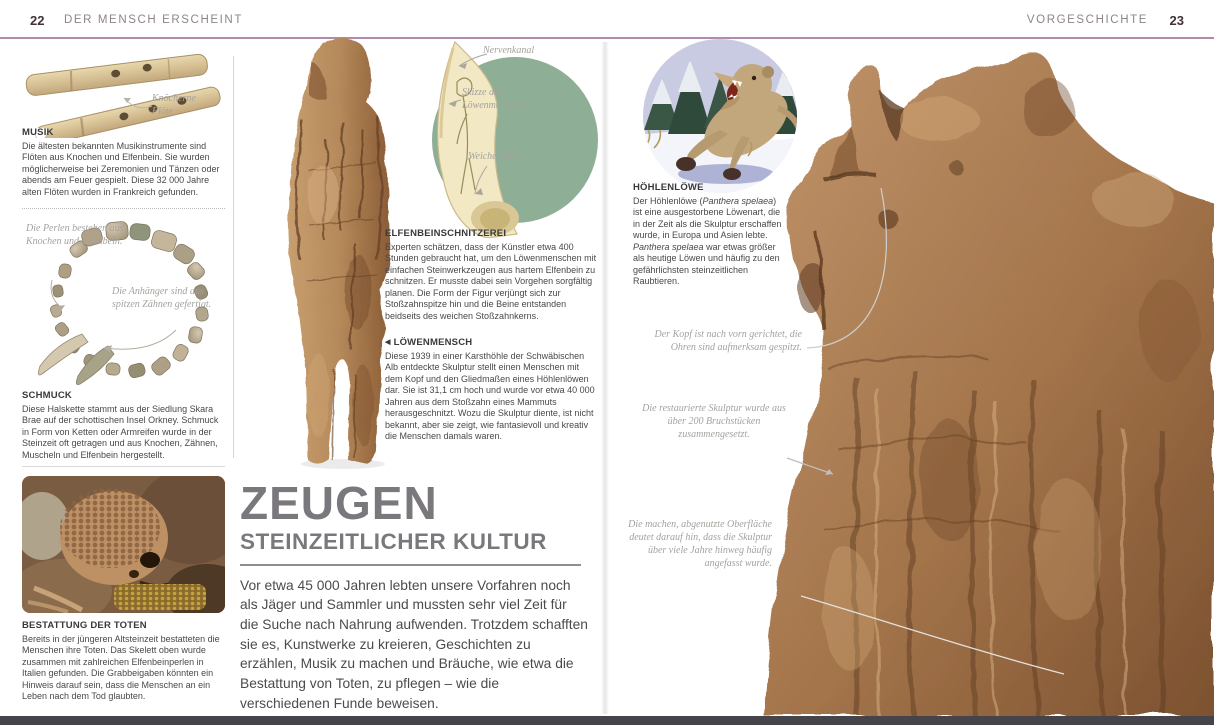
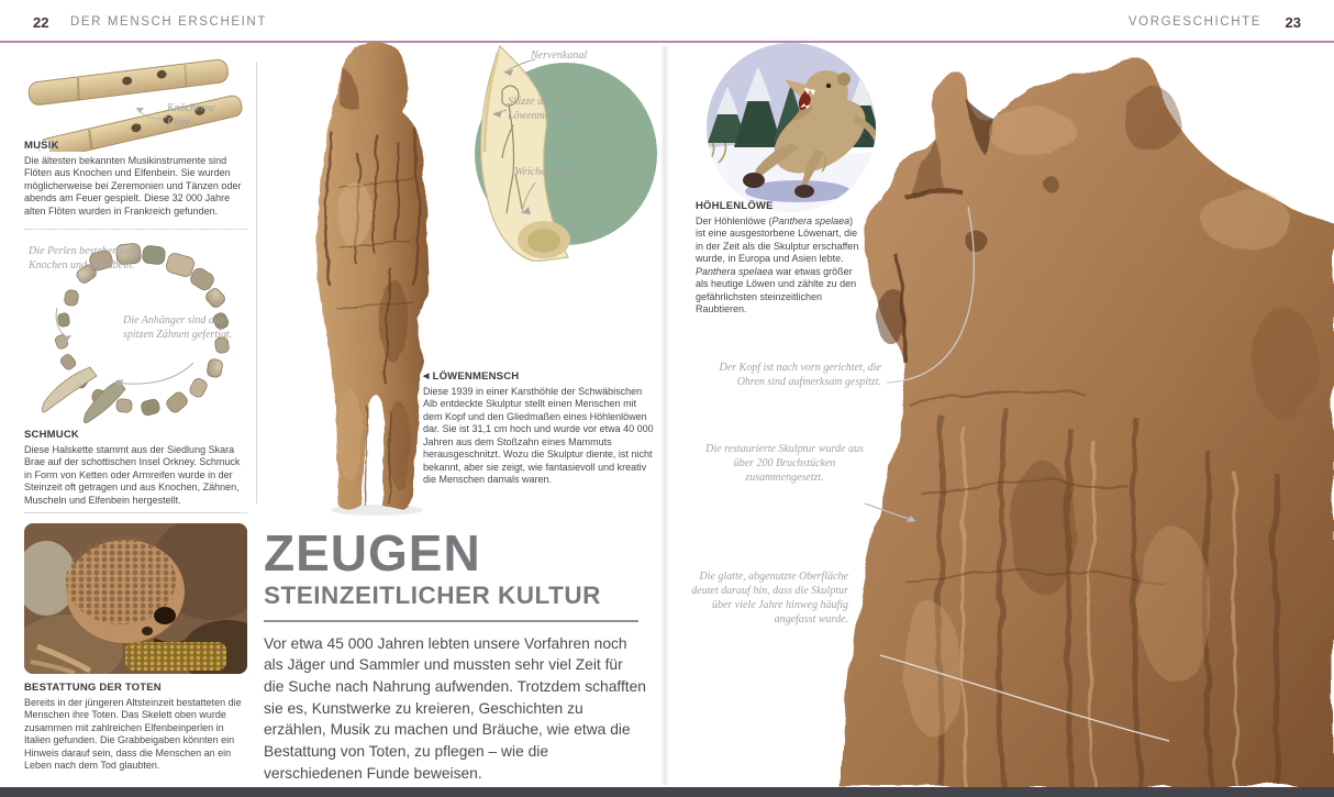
  22
  DER MENSCH ERSCHEINT
  VORGESCHICHTE
  23
  Knöcherne Flöte
  MUSIK
  Die ältesten bekannten Musikinstrumente sind Flöten aus Knochen und Elfenbein. Sie wurden möglicherweise bei Zeremonien und Tänzen oder abends am Feuer gespielt. Diese 32 000 Jahre alten Flöten wurden in Frankreich gefunden.
  Die Perlen bestehen aus Knochen und Elfenbein.
  Die Anhänger sind aus spitzen Zähnen gefertigt.
  SCHMUCK
  Diese Halskette stammt aus der Siedlung Skara Brae auf der schottischen Insel Orkney. Schmuck in Form von Ketten oder Armreifen wurde in der Steinzeit oft getragen und aus Knochen, Zähnen, Muscheln und Elfenbein hergestellt.
  BESTATTUNG DER TOTEN
  Bereits in der jüngeren Altsteinzeit bestatteten die Menschen ihre Toten. Das Skelett oben wurde zusammen mit zahlreichen Elfenbeinperlen in Italien gefunden. Die Grabbeigaben könnten ein Hinweis darauf sein, dass die Menschen an ein Leben nach dem Tod glaubten.
  Nervenkanal
  Skizze des Löwenmenschen
  Weicher Kern
- ELFENBEINSCHNITZEREI
- Experten schätzen, dass der Künstler etwa 400 Stunden gebraucht hat, um den Löwenmenschen mit einfachen Steinwerkzeugen aus hartem Elfenbein zu schnitzen. Er musste dabei sein Vorgehen sorgfältig planen. Die Form der Figur verjüngt sich zur Stoßzahnspitze hin und die Beine entstanden beidseits des weichen Stoßzahnkerns.
  LÖWENMENSCH
  Diese 1939 in einer Karsthöhle der Schwäbischen Alb entdeckte Skulptur stellt einen Menschen mit dem Kopf und den Gliedmaßen eines Höhlenlöwen dar. Sie ist 31,1 cm hoch und wurde vor etwa 40 000 Jahren aus dem Stoßzahn eines Mammuts herausgeschnitzt. Wozu die Skulptur diente, ist nicht bekannt, aber sie zeigt, wie fantasievoll und kreativ die Menschen damals waren.
  ZEUGEN
  STEINZEITLICHER KULTUR
  Vor etwa 45 000 Jahren lebten unsere Vorfahren noch als Jäger und Sammler und mussten sehr viel Zeit für die Suche nach Nahrung aufwenden. Trotzdem schafften sie es, Kunstwerke zu kreieren, Geschichten zu erzählen, Musik zu machen und Bräuche, wie etwa die Bestattung von Toten, zu pflegen – wie die verschiedenen Funde beweisen.
  HÖHLENLÖWE
- Der Höhlenlöwe (Panthera spelaea) ist eine ausgestorbene Löwenart, die in der Zeit als die Skulptur erschaffen wurde, in Europa und Asien lebte. Panthera spelaea war etwas größer als heutige Löwen und häufig zu den gefährlichsten steinzeitlichen Raubtieren.
+ Der Höhlenlöwe (Panthera spelaea) ist eine ausgestorbene Löwenart, die in der Zeit als die Skulptur erschaffen wurde, in Europa und Asien lebte. Panthera spelaea war etwas größer als heutige Löwen und zählte zu den gefährlichsten steinzeitlichen Raubtieren.
  Der Kopf ist nach vorn gerichtet, die Ohren sind aufmerksam gespitzt.
  Die restaurierte Skulptur wurde aus über 200 Bruchstücken zusammengesetzt.
- Die machen, abgenutzte Oberfläche deutet darauf hin, dass die Skulptur über viele Jahre hinweg häufig angefasst wurde.
+ Die glatte, abgenutzte Oberfläche deutet darauf hin, dass die Skulptur über viele Jahre hinweg häufig angefasst wurde.
